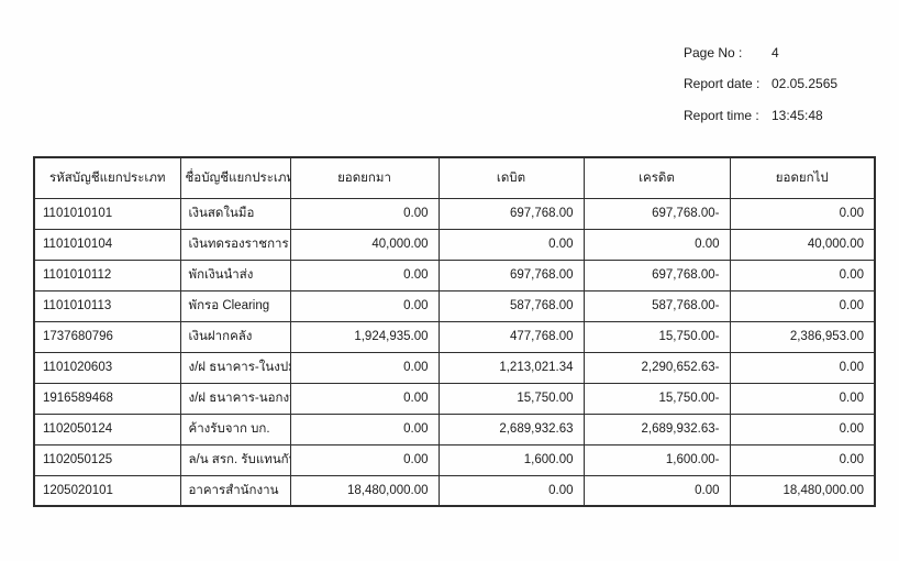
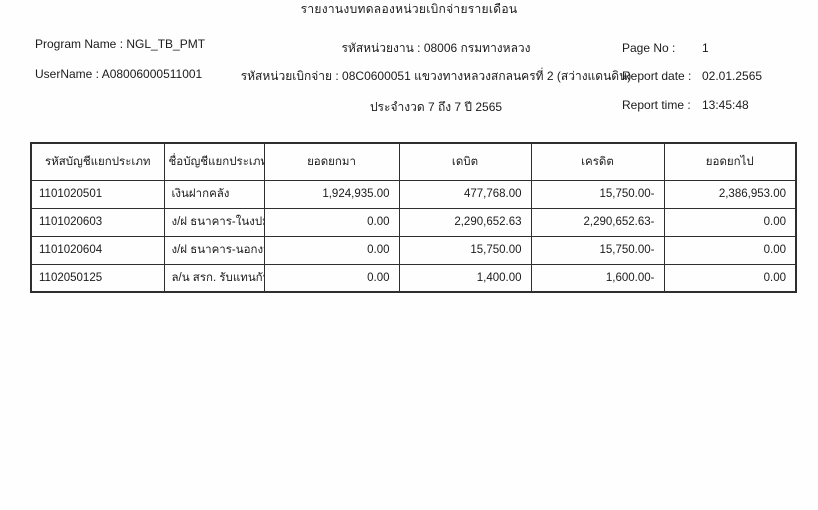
+ รายงานงบทดลองหน่วยเบิกจ่ายรายเดือน
+ Program Name : NGL_TB_PMT
+ UserName : A08006000511001
+ รหัสหน่วยงาน : 08006 กรมทางหลวง
+ รหัสหน่วยเบิกจ่าย : 08C0600051 แขวงทางหลวงสกลนครที่ 2 (สว่างแดนดิน)
+ ประจำงวด 7 ถึง 7 ปี 2565
  Page No :
- 4
+ 1
  Report date :
- 02.05.2565
+ 02.01.2565
  Report time :
  13:45:48
  รหัสบัญชีแยกประเภท	ชื่อบัญชีแยกประเภ	ยอดยกมา	เดบิต	เครดิต	ยอดยกไป
- 1101010101	เงินสดในมือ	0.00	697,768.00	697,768.00-	0.00
- 1101010104	เงินทดรองราชการ	40,000.00	0.00	0.00	40,000.00
- 1101010112	พักเงินนำส่ง	0.00	697,768.00	697,768.00-	0.00
- 1101010113	พักรอ Clearing	0.00	587,768.00	587,768.00-	0.00
- 1737680796	เงินฝากคลัง	1,924,935.00	477,768.00	15,750.00-	2,386,953.00
+ 1101020501	เงินฝากคลัง	1,924,935.00	477,768.00	15,750.00-	2,386,953.00
- 1101020603	ง/ฝ ธนาคาร-ในงป	0.00	1,213,021.34	2,290,652.63-	0.00
+ 1101020603	ง/ฝ ธนาคาร-ในงป	0.00	2,290,652.63	2,290,652.63-	0.00
- 1916589468	ง/ฝ ธนาคาร-นอกง	0.00	15,750.00	15,750.00-	0.00
+ 1101020604	ง/ฝ ธนาคาร-นอกง	0.00	15,750.00	15,750.00-	0.00
- 1102050124	ค้างรับจาก บก.	0.00	2,689,932.63	2,689,932.63-	0.00
- 1102050125	ล/น สรก. รับแทนกั	0.00	1,600.00	1,600.00-	0.00
+ 1102050125	ล/น สรก. รับแทนกั	0.00	1,400.00	1,600.00-	0.00
- 1205020101	อาคารสำนักงาน	18,480,000.00	0.00	0.00	18,480,000.00
